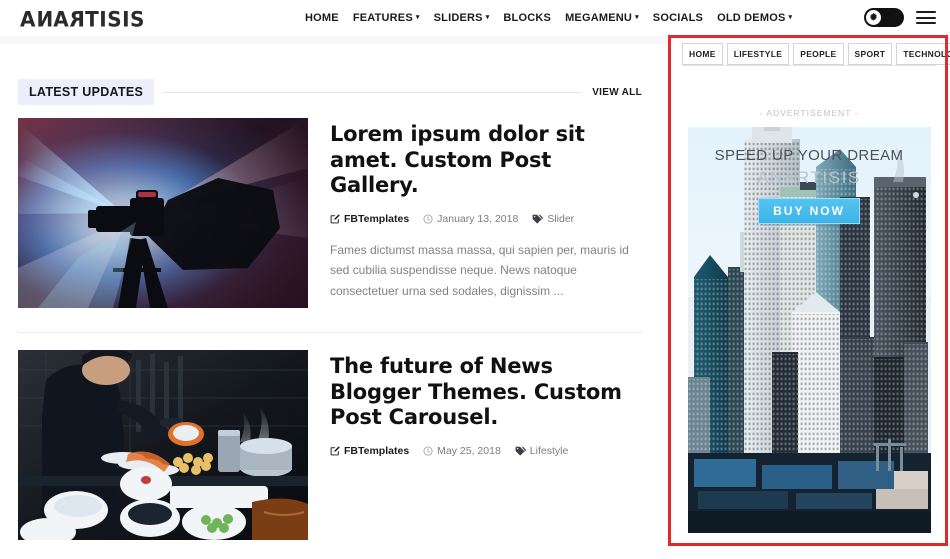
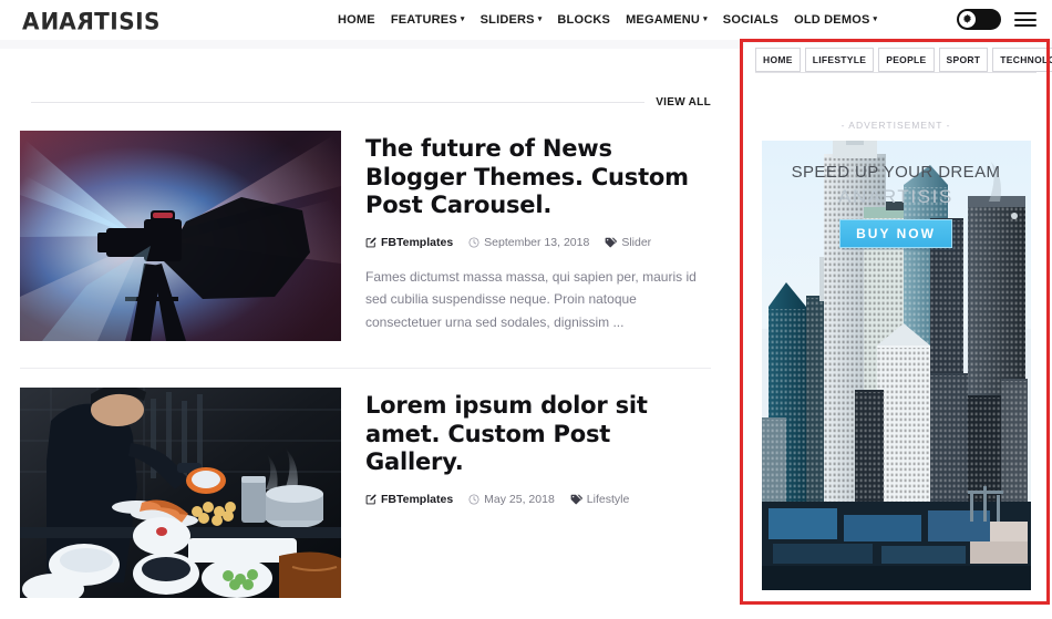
  HOME
  FEATURES
  SLIDERS
  BLOCKS
  MEGAMENU
  SOCIALS
  OLD DEMOS
- LATEST UPDATES
  VIEW ALL
- Lorem ipsum dolor sit amet. Custom Post Gallery.
+ The future of News Blogger Themes. Custom Post Carousel.
  FBTemplates
- January 13, 2018
+ September 13, 2018
  Slider
- Fames dictumst massa massa, qui sapien per, mauris id sed cubilia suspendisse neque. News natoque consectetuer urna sed sodales, dignissim ...
+ Fames dictumst massa massa, qui sapien per, mauris id sed cubilia suspendisse neque. Proin natoque consectetuer urna sed sodales, dignissim ...
- The future of News Blogger Themes. Custom Post Carousel.
+ Lorem ipsum dolor sit amet. Custom Post Gallery.
  FBTemplates
  May 25, 2018
  Lifestyle
  HOME
  LIFESTYLE
  PEOPLE
  SPORT
  TECHNOL
  - ADVERTISEMENT -
  SPEED UP YOUR DREAM
  ANARTISIS
  BUY NOW
